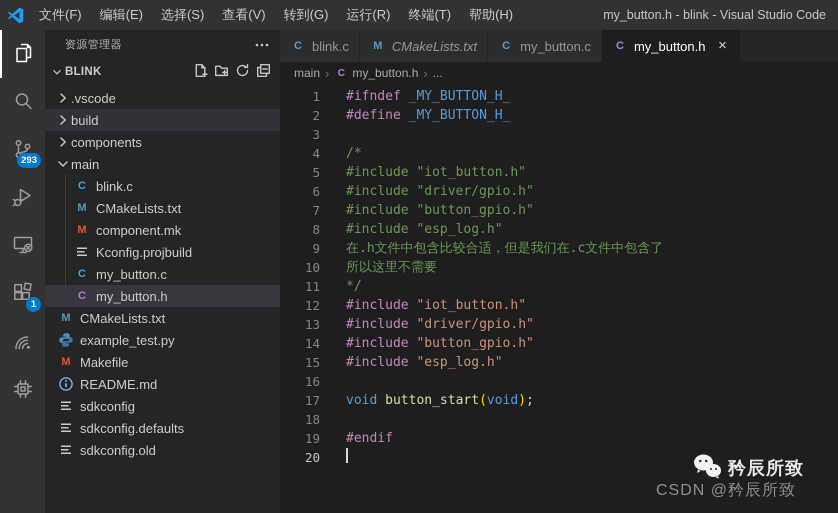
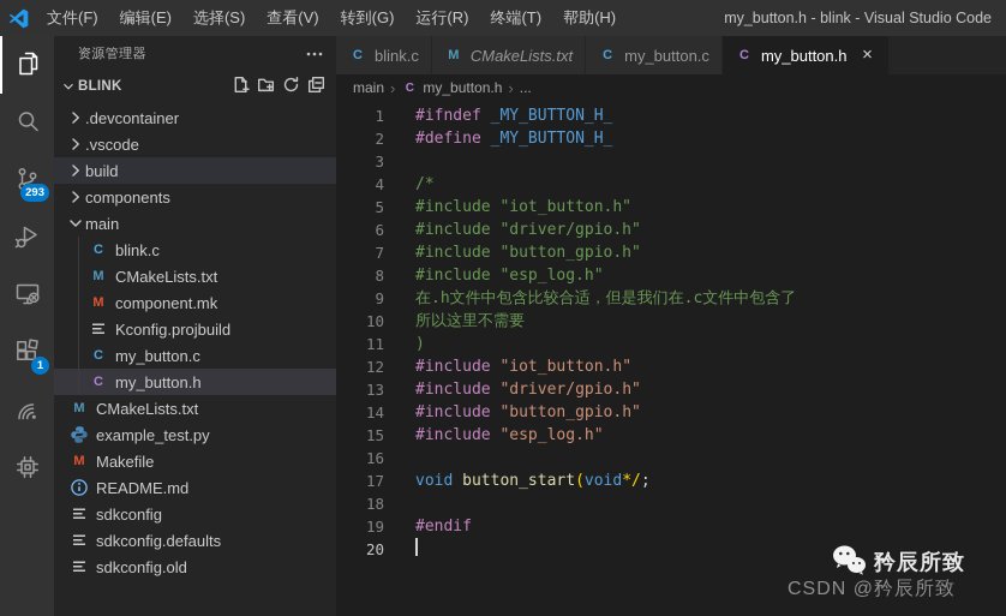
  文件(F)
  编辑(E)
  选择(S)
  查看(V)
  转到(G)
  运行(R)
  终端(T)
  帮助(H)
  my_button.h - blink - Visual Studio Code
  293
  1
  资源管理器
  BLINK
+ .devcontainer
  .vscode
  build
  components
  main
  C
  blink.c
  M
  CMakeLists.txt
  M
  component.mk
  Kconfig.projbuild
  C
  my_button.c
  C
  my_button.h
  M
  CMakeLists.txt
  example_test.py
  M
  Makefile
  README.md
  sdkconfig
  sdkconfig.defaults
  sdkconfig.old
  C
  blink.c
  M
  CMakeLists.txt
  C
  my_button.c
  C
  my_button.h
  ×
  main
  ›
  C
  my_button.h
  ›
  ...
  1
  #ifndef _MY_BUTTON_H_
  2
  #define _MY_BUTTON_H_
  3
  4
  /*
  5
  #include "iot_button.h"
  6
  #include "driver/gpio.h"
  7
  #include "button_gpio.h"
  8
  #include "esp_log.h"
  9
  在.h文件中包含比较合适，但是我们在.c文件中包含了
  10
  所以这里不需要
  11
- */
+ )
  12
  #include "iot_button.h"
  13
  #include "driver/gpio.h"
  14
  #include "button_gpio.h"
  15
  #include "esp_log.h"
  16
  17
- void button_start(void);
+ void button_start(void*/;
  18
  19
  #endif
  20
  矜辰所致
  CSDN @矜辰所致
